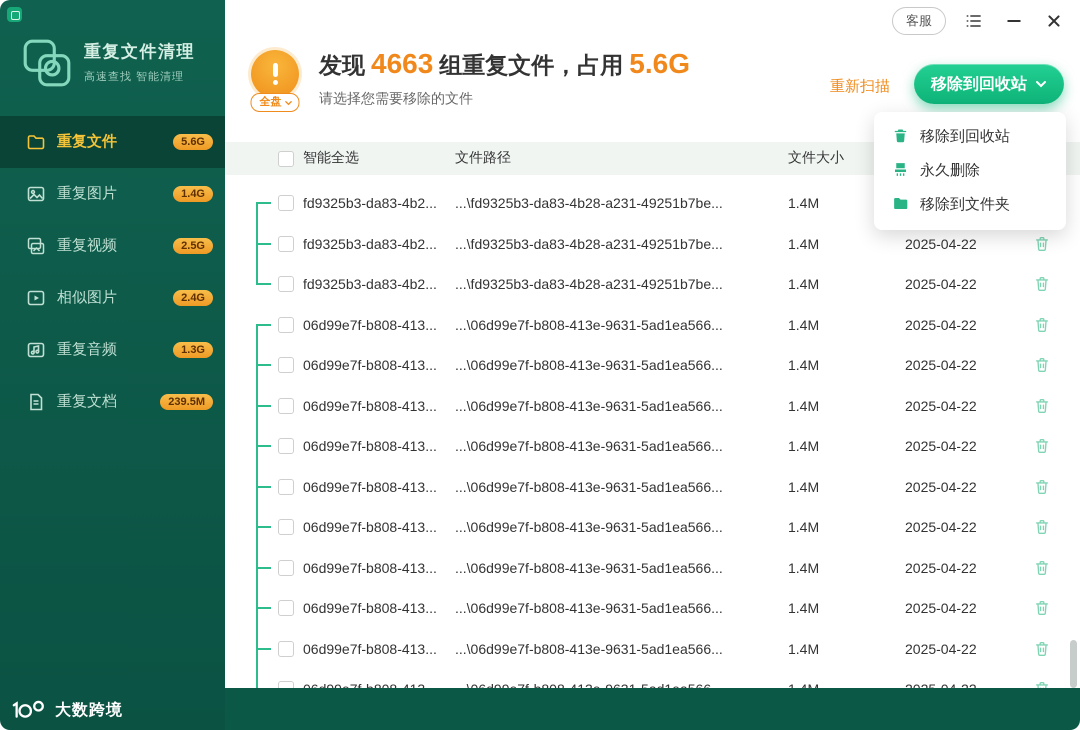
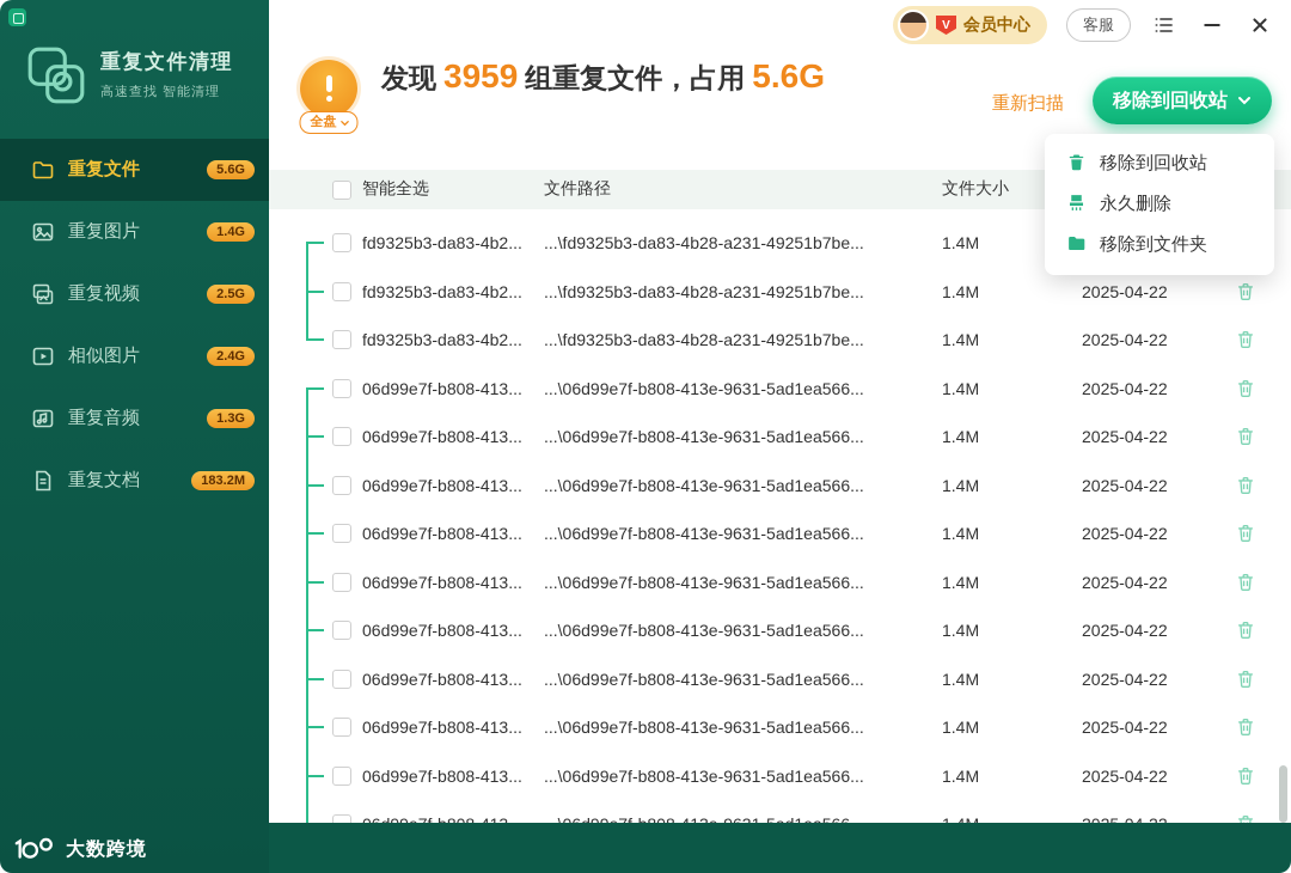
  重复文件清理
  高速查找 智能清理
  重复文件
  5.6G
  重复图片
  1.4G
  重复视频
  2.5G
  相似图片
  2.4G
  重复音频
  1.3G
  重复文档
- 239.5M
+ 183.2M
  大数跨境
+ V
+ 会员中心
  客服
  全盘
  发现
- 4663
+ 3959
  组重复文件，占用
  5.6G
- 请选择您需要移除的文件
  重新扫描
  移除到回收站
  智能全选
  文件路径
  文件大小
  fd9325b3-da83-4b2...
  ...\fd9325b3-da83-4b28-a231-49251b7be...
  1.4M
  fd9325b3-da83-4b2...
  ...\fd9325b3-da83-4b28-a231-49251b7be...
  1.4M
  2025-04-22
  fd9325b3-da83-4b2...
  ...\fd9325b3-da83-4b28-a231-49251b7be...
  1.4M
  2025-04-22
  06d99e7f-b808-413...
  ...\06d99e7f-b808-413e-9631-5ad1ea566...
  1.4M
  2025-04-22
  06d99e7f-b808-413...
  ...\06d99e7f-b808-413e-9631-5ad1ea566...
  1.4M
  2025-04-22
  06d99e7f-b808-413...
  ...\06d99e7f-b808-413e-9631-5ad1ea566...
  1.4M
  2025-04-22
  06d99e7f-b808-413...
  ...\06d99e7f-b808-413e-9631-5ad1ea566...
  1.4M
  2025-04-22
  06d99e7f-b808-413...
  ...\06d99e7f-b808-413e-9631-5ad1ea566...
  1.4M
  2025-04-22
  06d99e7f-b808-413...
  ...\06d99e7f-b808-413e-9631-5ad1ea566...
  1.4M
  2025-04-22
  06d99e7f-b808-413...
  ...\06d99e7f-b808-413e-9631-5ad1ea566...
  1.4M
  2025-04-22
  06d99e7f-b808-413...
  ...\06d99e7f-b808-413e-9631-5ad1ea566...
  1.4M
  2025-04-22
  06d99e7f-b808-413...
  ...\06d99e7f-b808-413e-9631-5ad1ea566...
  1.4M
  2025-04-22
  移除到回收站
  永久删除
  移除到文件夹
